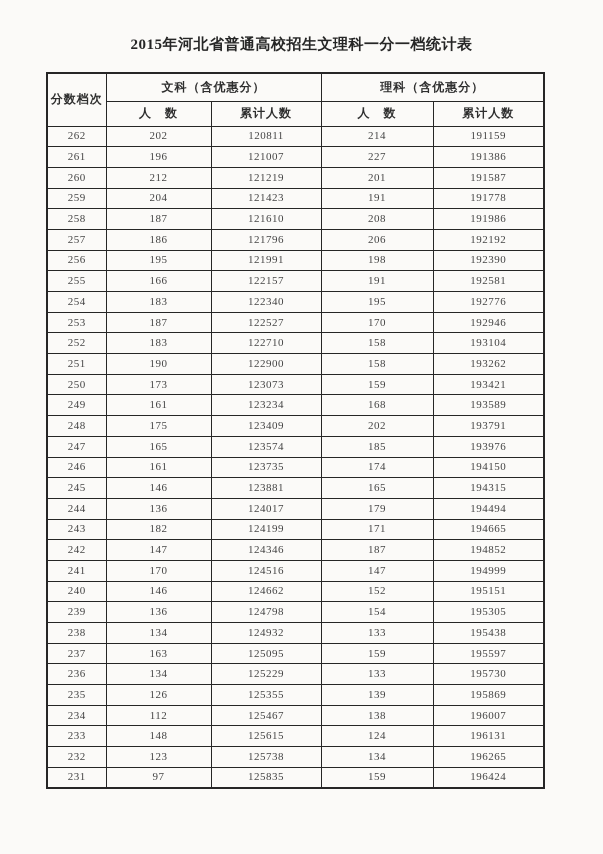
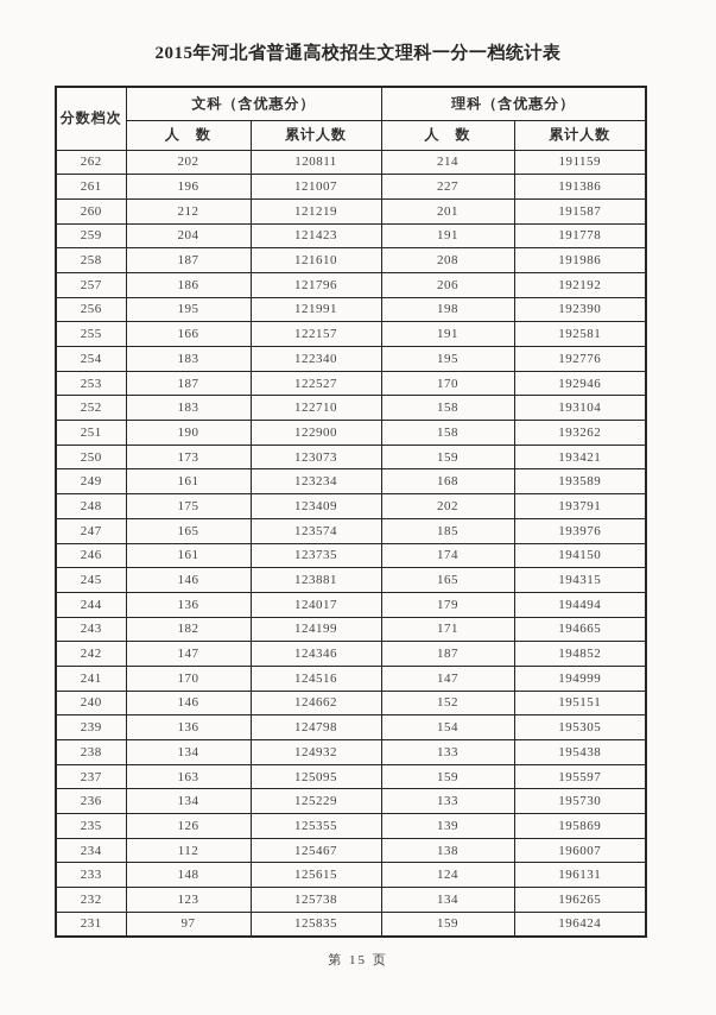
  2015年河北省普通高校招生文理科一分一档统计表
  分数档次	文科（含优惠分）	理科（含优惠分）
  人 数	累计人数	人 数	累计人数
  262	202	120811	214	191159
  261	196	121007	227	191386
  260	212	121219	201	191587
  259	204	121423	191	191778
  258	187	121610	208	191986
  257	186	121796	206	192192
  256	195	121991	198	192390
  255	166	122157	191	192581
  254	183	122340	195	192776
  253	187	122527	170	192946
  252	183	122710	158	193104
  251	190	122900	158	193262
  250	173	123073	159	193421
  249	161	123234	168	193589
  248	175	123409	202	193791
  247	165	123574	185	193976
  246	161	123735	174	194150
  245	146	123881	165	194315
  244	136	124017	179	194494
  243	182	124199	171	194665
  242	147	124346	187	194852
  241	170	124516	147	194999
  240	146	124662	152	195151
  239	136	124798	154	195305
  238	134	124932	133	195438
  237	163	125095	159	195597
  236	134	125229	133	195730
  235	126	125355	139	195869
  234	112	125467	138	196007
  233	148	125615	124	196131
  232	123	125738	134	196265
  231	97	125835	159	196424
+ 第 15 页
